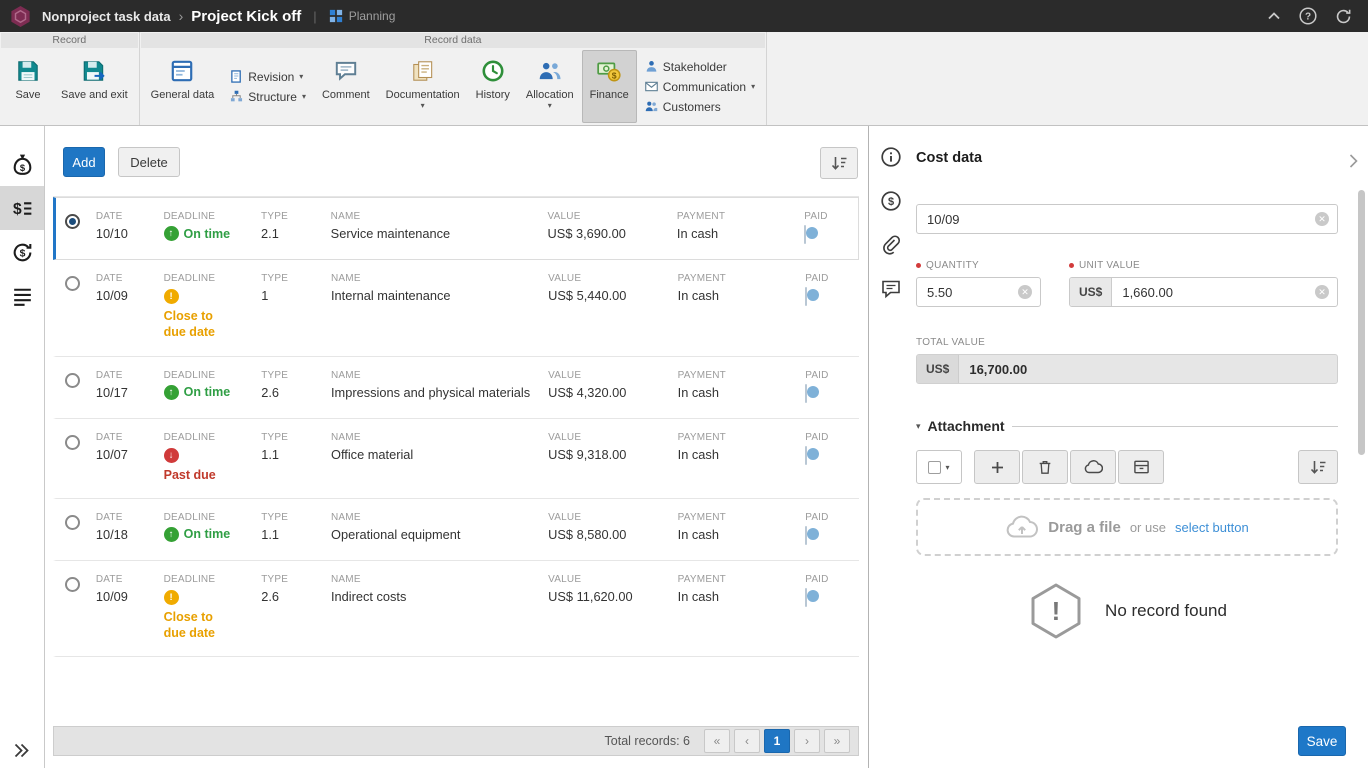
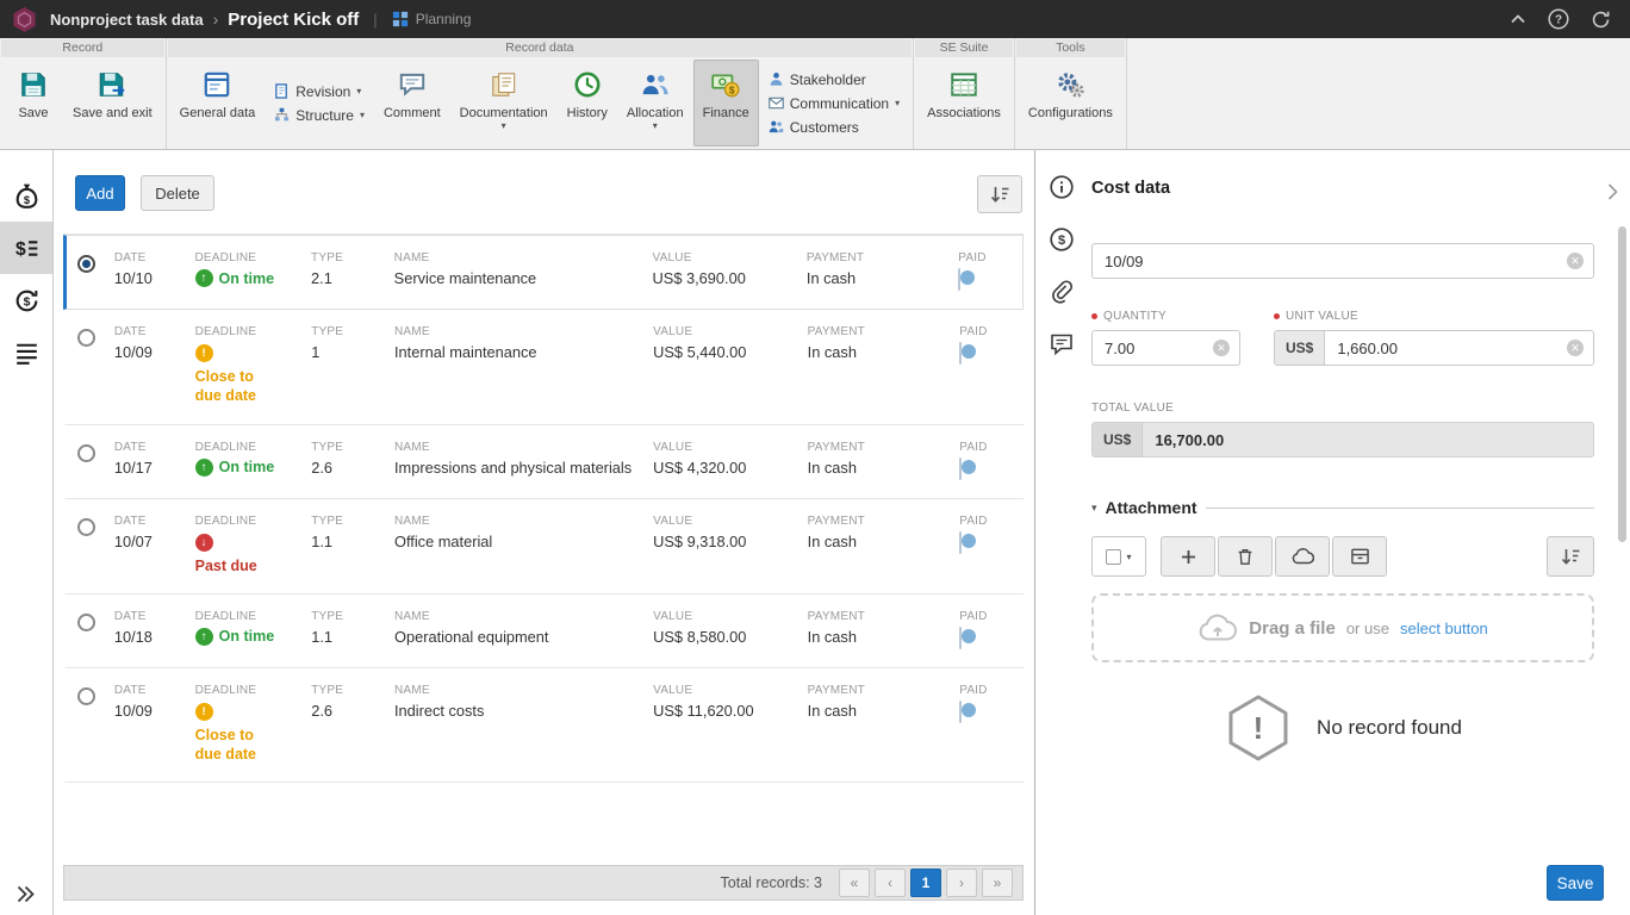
  Nonproject task data
  ›
  Project Kick off
  |
  Planning
  ?
  Record
  Save
  Save and exit
  Record data
  General data
  Revision
  ▾
  Structure
  ▾
  Comment
  Documentation
  ▾
  History
  Allocation
  ▾
  $
  Finance
  Stakeholder
  Communication
  ▾
  Customers
+ SE Suite
+ Associations
+ Tools
+ Configurations
  $
  $
  $
  Add
  Delete
  DATE
  10/10
  DEADLINE
  ↑
  On time
  TYPE
  2.1
  NAME
  Service maintenance
  VALUE
  US$ 3,690.00
  PAYMENT
  In cash
  PAID
  DATE
  10/09
  DEADLINE
  !
  Close to due date
  TYPE
  1
  NAME
  Internal maintenance
  VALUE
  US$ 5,440.00
  PAYMENT
  In cash
  PAID
  DATE
  10/17
  DEADLINE
  ↑
  On time
  TYPE
  2.6
  NAME
  Impressions and physical materials
  VALUE
  US$ 4,320.00
  PAYMENT
  In cash
  PAID
  DATE
  10/07
  DEADLINE
  ↓
  Past due
  TYPE
  1.1
  NAME
  Office material
  VALUE
  US$ 9,318.00
  PAYMENT
  In cash
  PAID
  DATE
  10/18
  DEADLINE
  ↑
  On time
  TYPE
  1.1
  NAME
  Operational equipment
  VALUE
  US$ 8,580.00
  PAYMENT
  In cash
  PAID
  DATE
  10/09
  DEADLINE
  !
  Close to due date
  TYPE
  2.6
  NAME
  Indirect costs
  VALUE
  US$ 11,620.00
  PAYMENT
  In cash
  PAID
- Total records: 6
+ Total records: 3
  «
  ‹
  1
  ›
  »
  $
  Cost data
  10/09
  ✕
  QUANTITY
- 5.50
+ 7.00
  ✕
  UNIT VALUE
  US$
  1,660.00
  ✕
  TOTAL VALUE
  US$
  16,700.00
  ▾
  Attachment
  ▾
  Drag a file
  or use
  select button
  !
  No record found
  Save
